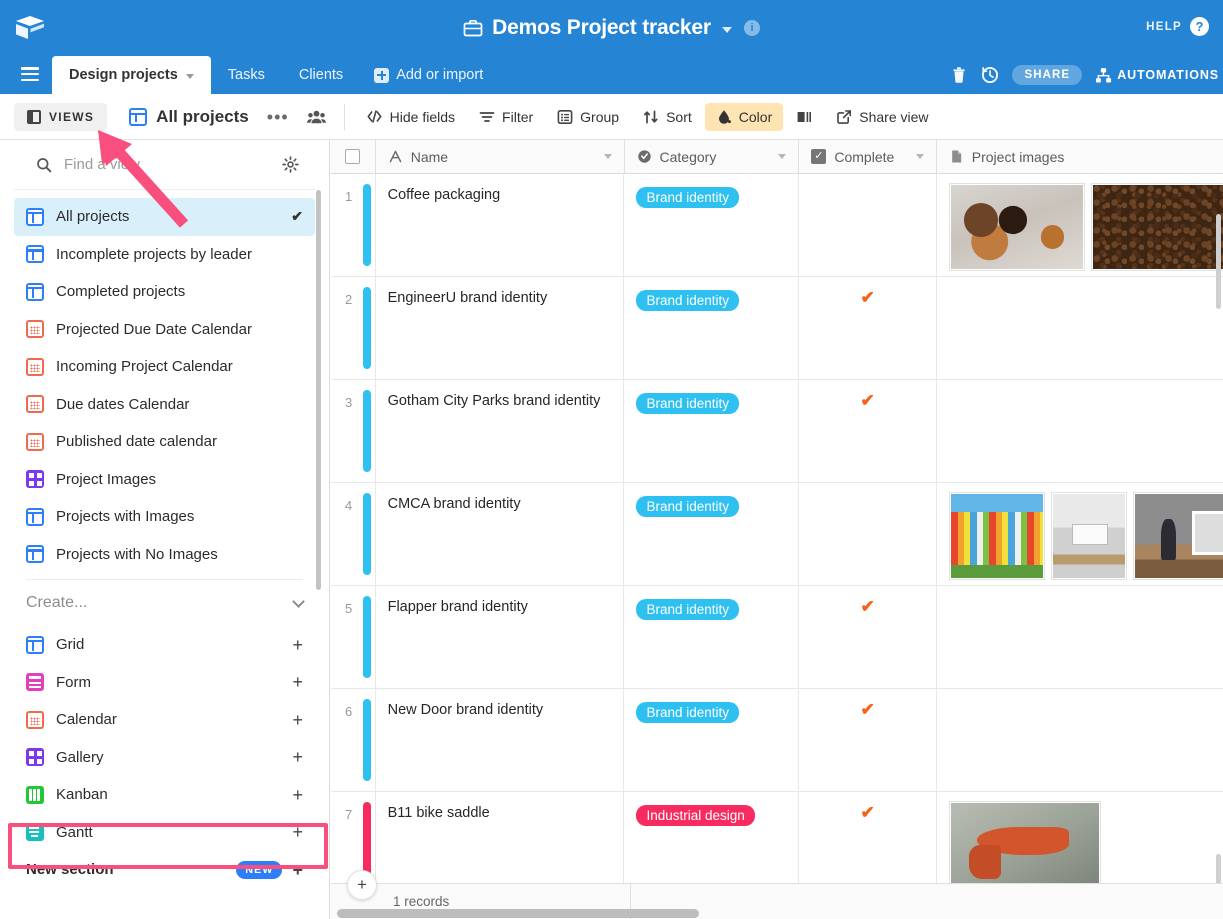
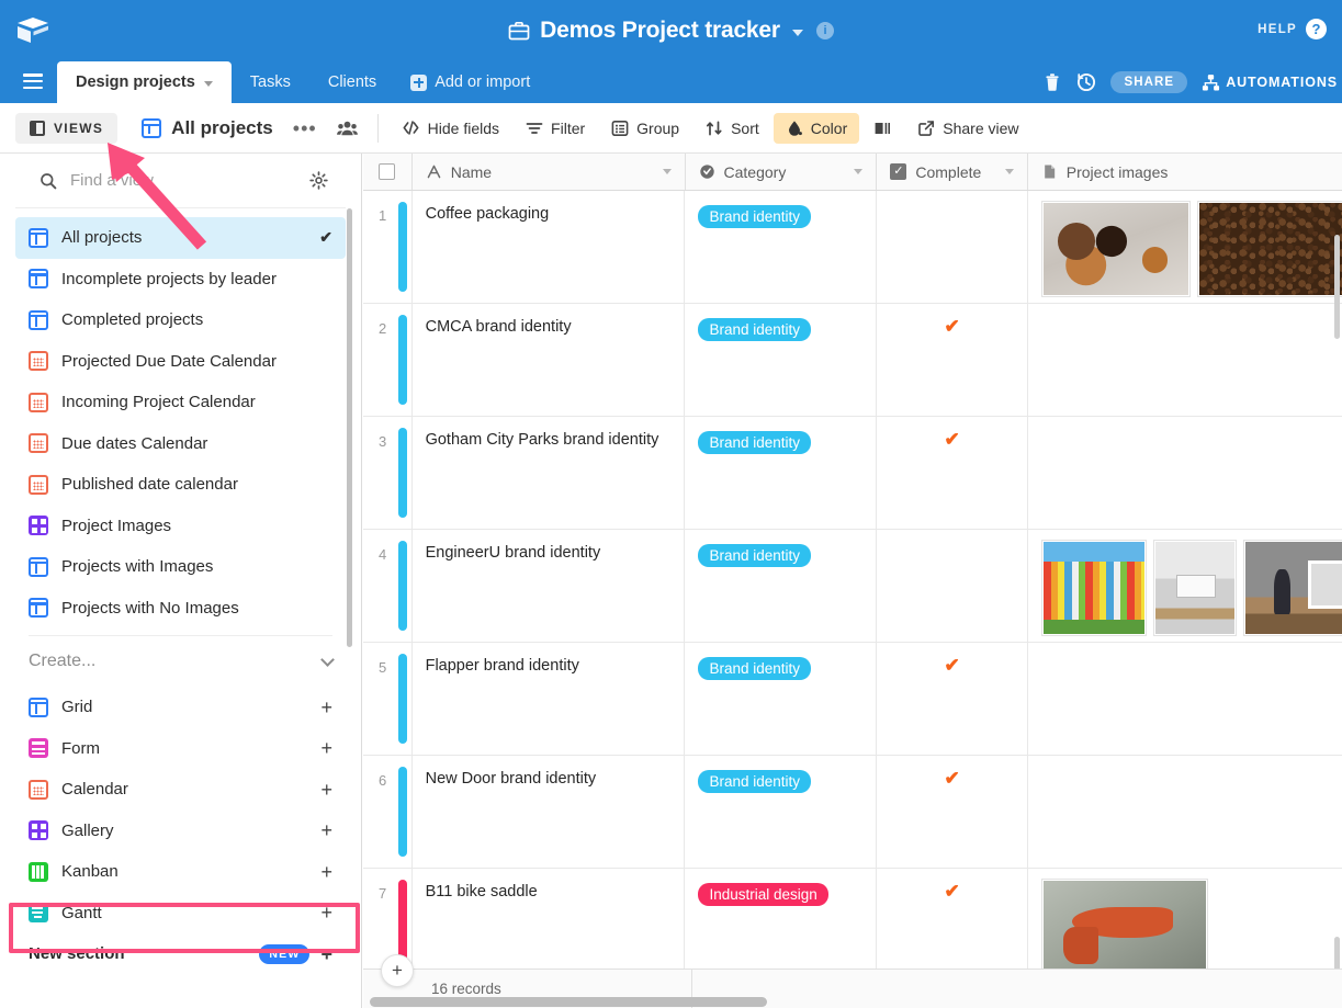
  Demos Project tracker
  i
  HELP
  ?
  Design projects
  Tasks
  Clients
  Add or import
  SHARE
  AUTOMATIONS
  VIEWS
  All projects
  •••
  Hide fields
  Filter
  Group
  Sort
  Color
  Share view
  Find a vi
  All projects
  ✔
  Incomplete projects by leader
  Completed projects
  Projected Due Date Calendar
  Incoming Project Calendar
  Due dates Calendar
  Published date calendar
  Project Images
  Projects with Images
  Projects with No Images
  Create...
  Grid
  +
  Form
  +
  Calendar
  +
  Gallery
  +
  Kanban
  +
  Gantt
  +
  New section
  NEW
  +
  Name
  Category
  ✓
  Complete
  Project images
  1
  Coffee packaging
  Brand identity
  2
- EngineerU brand identity
+ CMCA brand identity
  Brand identity
  ✔
  3
  Gotham City Parks brand identity
  Brand identity
  ✔
  4
- CMCA brand identity
+ EngineerU brand identity
  Brand identity
  5
  Flapper brand identity
  Brand identity
  ✔
  6
  New Door brand identity
  Brand identity
  ✔
  7
  B11 bike saddle
  Industrial design
  ✔
- 1 records
+ 16 records
  +
